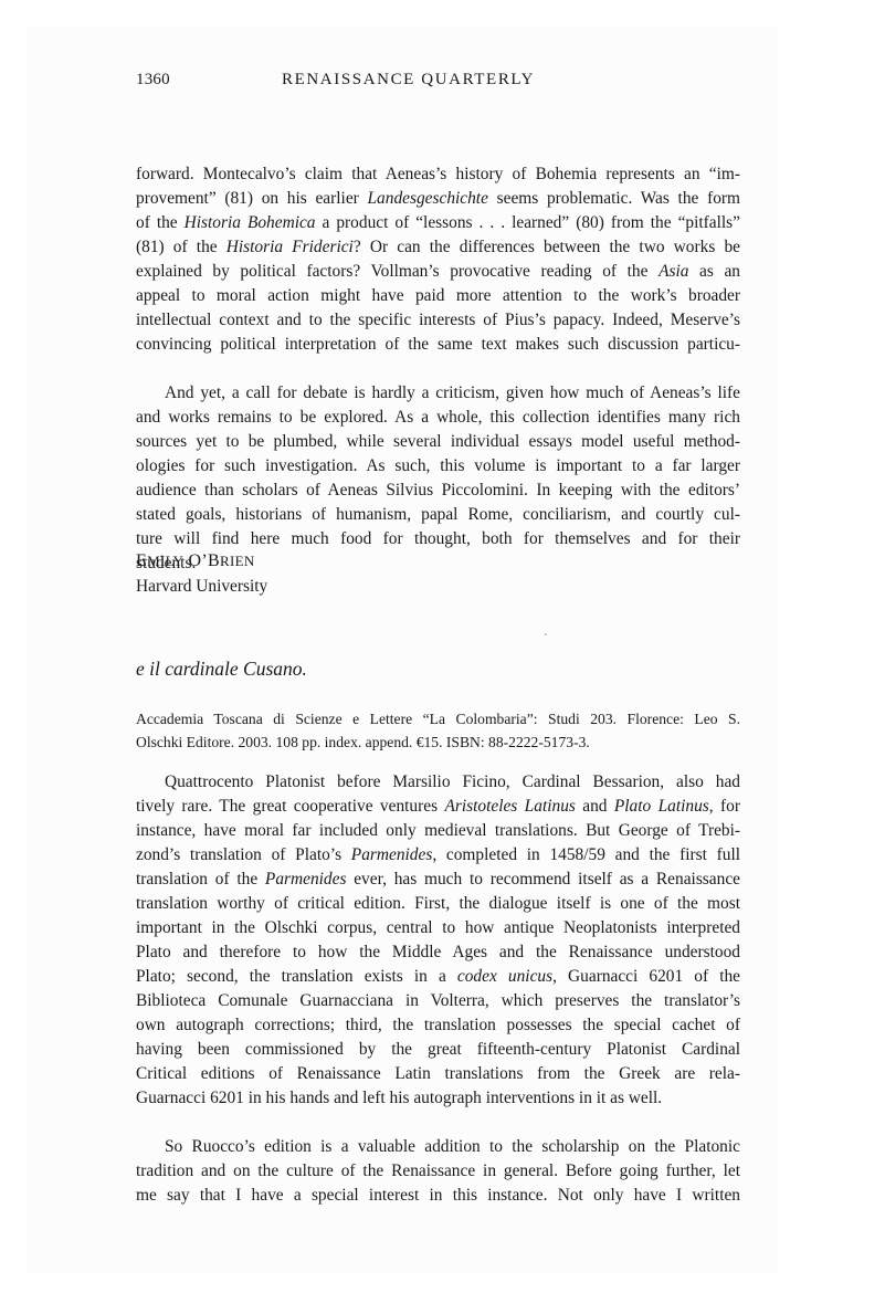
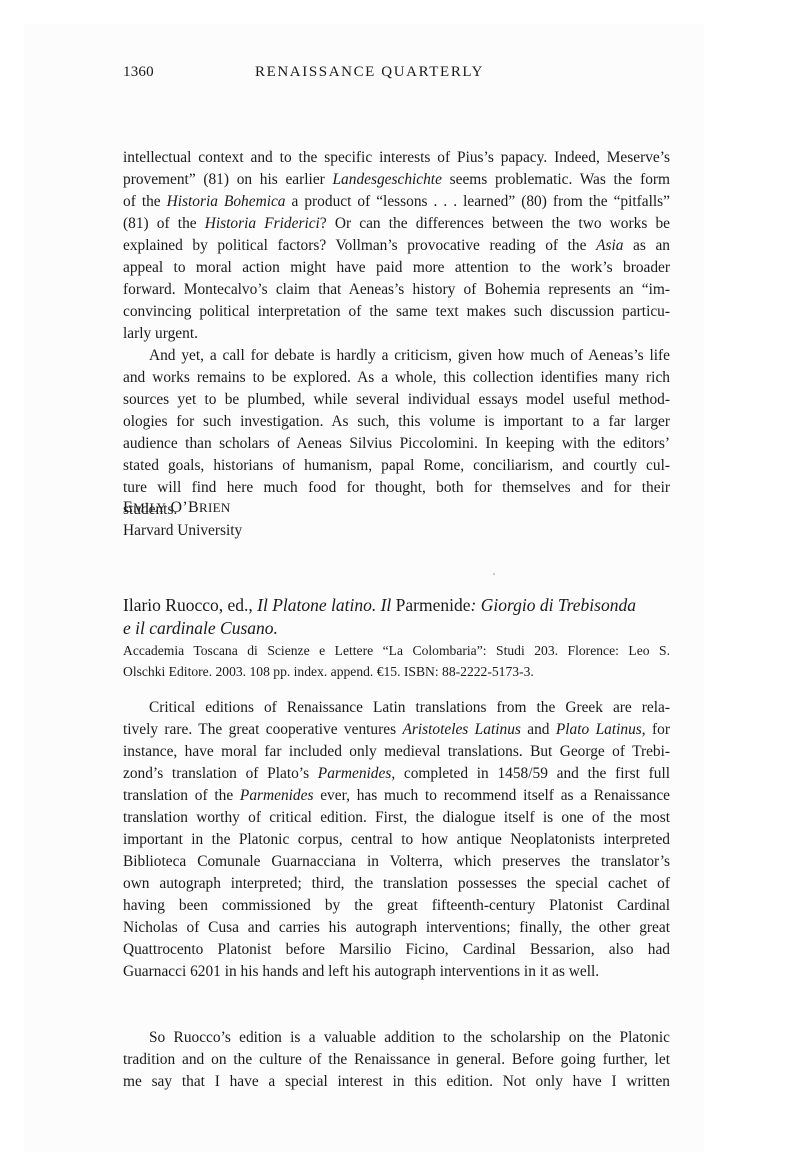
  1360
  RENAISSANCE QUARTERLY
- forward. Montecalvo’s claim that Aeneas’s history of Bohemia represents an “im-
+ intellectual context and to the specific interests of Pius’s papacy. Indeed, Meserve’s
  provement” (81) on his earlier Landesgeschichte seems problematic. Was the form
  of the Historia Bohemica a product of “lessons . . . learned” (80) from the “pitfalls”
  (81) of the Historia Friderici? Or can the differences between the two works be
  explained by political factors? Vollman’s provocative reading of the Asia as an
  appeal to moral action might have paid more attention to the work’s broader
- intellectual context and to the specific interests of Pius’s papacy. Indeed, Meserve’s
+ forward. Montecalvo’s claim that Aeneas’s history of Bohemia represents an “im-
  convincing political interpretation of the same text makes such discussion particu-
+ larly urgent.
  And yet, a call for debate is hardly a criticism, given how much of Aeneas’s life
  and works remains to be explored. As a whole, this collection identifies many rich
  sources yet to be plumbed, while several individual essays model useful method-
  ologies for such investigation. As such, this volume is important to a far larger
  audience than scholars of Aeneas Silvius Piccolomini. In keeping with the editors’
  stated goals, historians of humanism, papal Rome, conciliarism, and courtly cul-
  ture will find here much food for thought, both for themselves and for their
  students.
  EMILY O’BRIEN
  Harvard University
+ Ilario Ruocco, ed., Il Platone latino. Il Parmenide: Giorgio di Trebisonda
  e il cardinale Cusano.
  Accademia Toscana di Scienze e Lettere “La Colombaria”: Studi 203. Florence: Leo S.
  Olschki Editore. 2003. 108 pp. index. append. €15. ISBN: 88-2222-5173-3.
- Quattrocento Platonist before Marsilio Ficino, Cardinal Bessarion, also had
+ Critical editions of Renaissance Latin translations from the Greek are rela-
  tively rare. The great cooperative ventures Aristoteles Latinus and Plato Latinus, for
  instance, have moral far included only medieval translations. But George of Trebi-
  zond’s translation of Plato’s Parmenides, completed in 1458/59 and the first full
  translation of the Parmenides ever, has much to recommend itself as a Renaissance
  translation worthy of critical edition. First, the dialogue itself is one of the most
- important in the Olschki corpus, central to how antique Neoplatonists interpreted
+ important in the Platonic corpus, central to how antique Neoplatonists interpreted
- Plato and therefore to how the Middle Ages and the Renaissance understood
- Plato; second, the translation exists in a codex unicus, Guarnacci 6201 of the
  Biblioteca Comunale Guarnacciana in Volterra, which preserves the translator’s
- own autograph corrections; third, the translation possesses the special cachet of
+ own autograph interpreted; third, the translation possesses the special cachet of
  having been commissioned by the great fifteenth-century Platonist Cardinal
+ Nicholas of Cusa and carries his autograph interventions; finally, the other great
- Critical editions of Renaissance Latin translations from the Greek are rela-
+ Quattrocento Platonist before Marsilio Ficino, Cardinal Bessarion, also had
  Guarnacci 6201 in his hands and left his autograph interventions in it as well.
  So Ruocco’s edition is a valuable addition to the scholarship on the Platonic
  tradition and on the culture of the Renaissance in general. Before going further, let
- me say that I have a special interest in this instance. Not only have I written
+ me say that I have a special interest in this edition. Not only have I written
